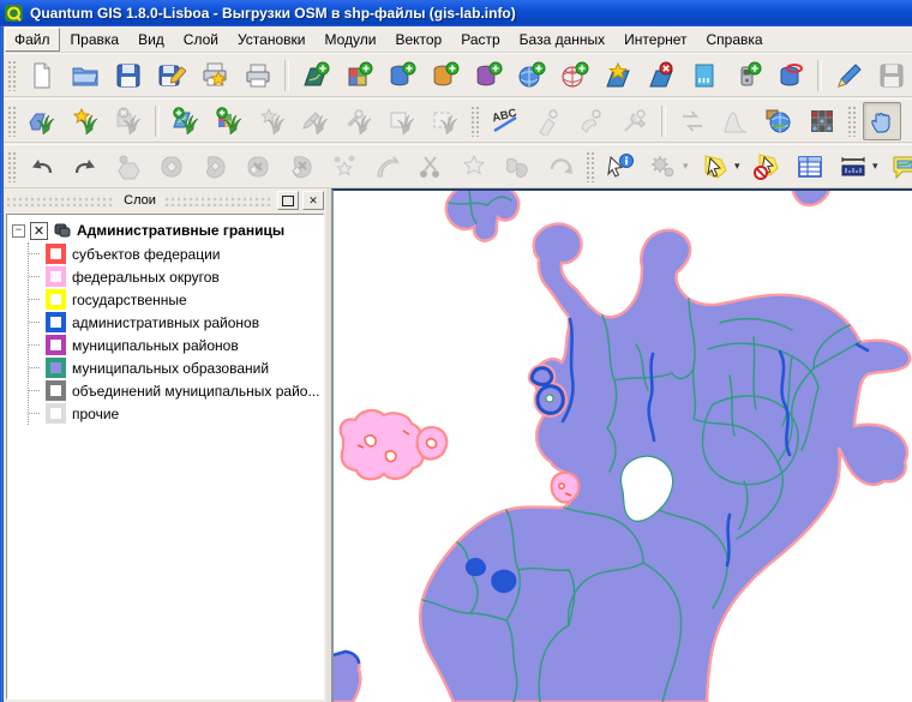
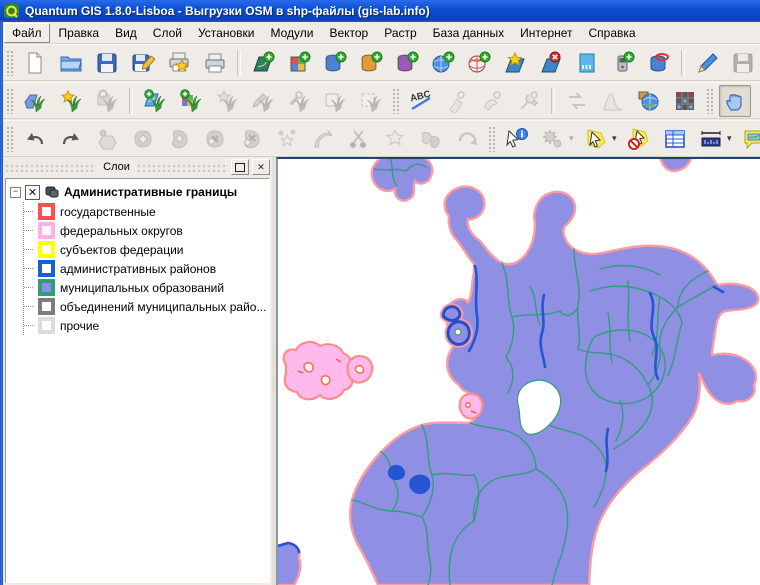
  Quantum GIS 1.8.0-Lisboa - Выгрузки OSM в shp-файлы (gis-lab.info)
  Файл
  Правка
  Вид
  Слой
  Установки
  Модули
  Вектор
  Растр
  База данных
  Интернет
  Справка
  ▾
  ▾
  ▾
  Слои
  ✕
  −
  ✕
  Административные границы
- субъектов федерации
+ государственные
  федеральных округов
- государственные
+ субъектов федерации
  административных районов
- муниципальных районов
  муниципальных образований
  объединений муниципальных райо...
  прочие
